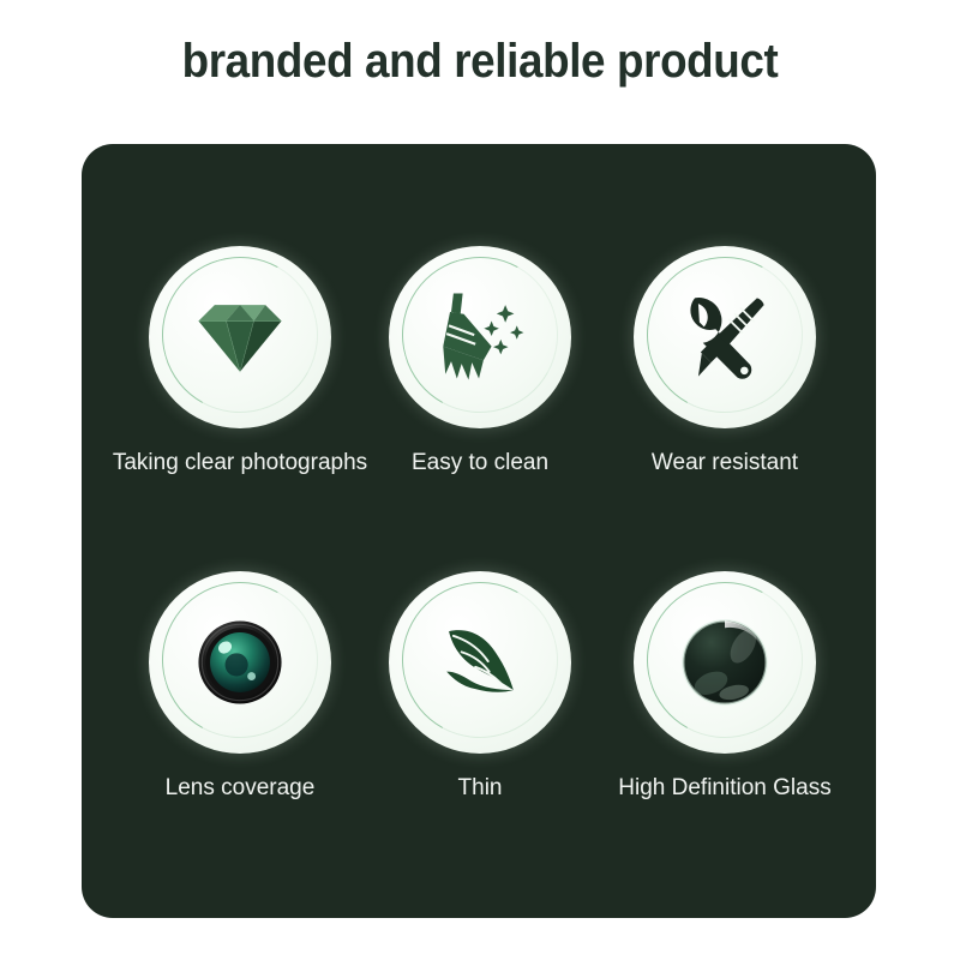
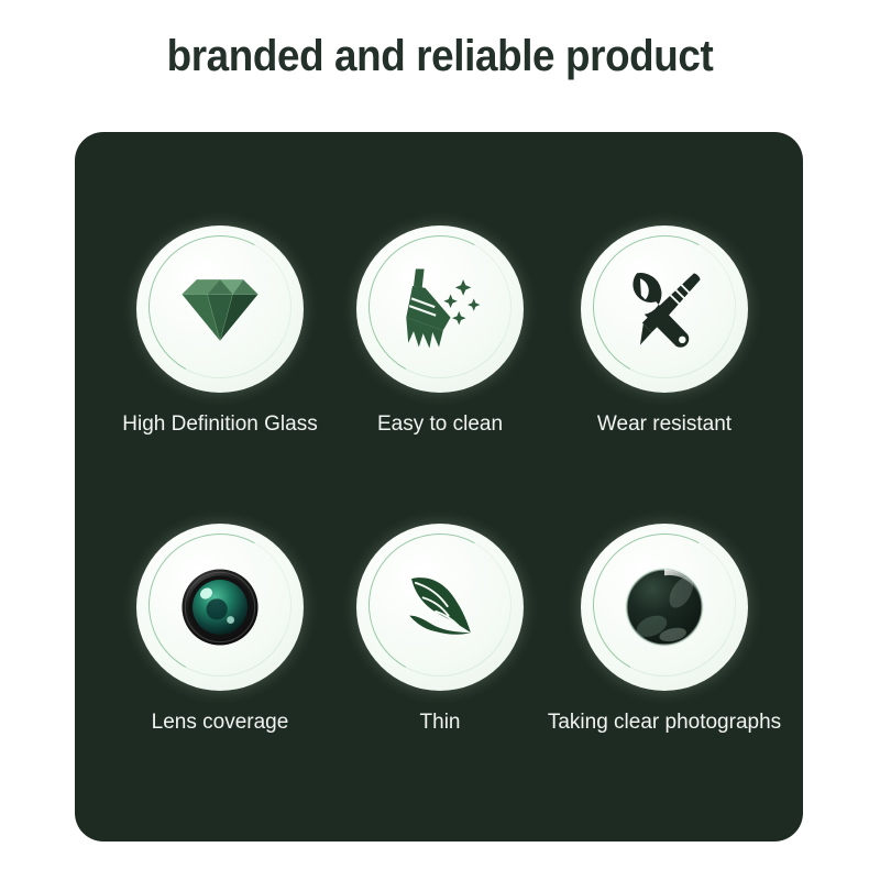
  branded and reliable product
- Taking clear photographs
+ High Definition Glass
  Easy to clean
  Wear resistant
  Lens coverage
  Thin
- High Definition Glass
+ Taking clear photographs
